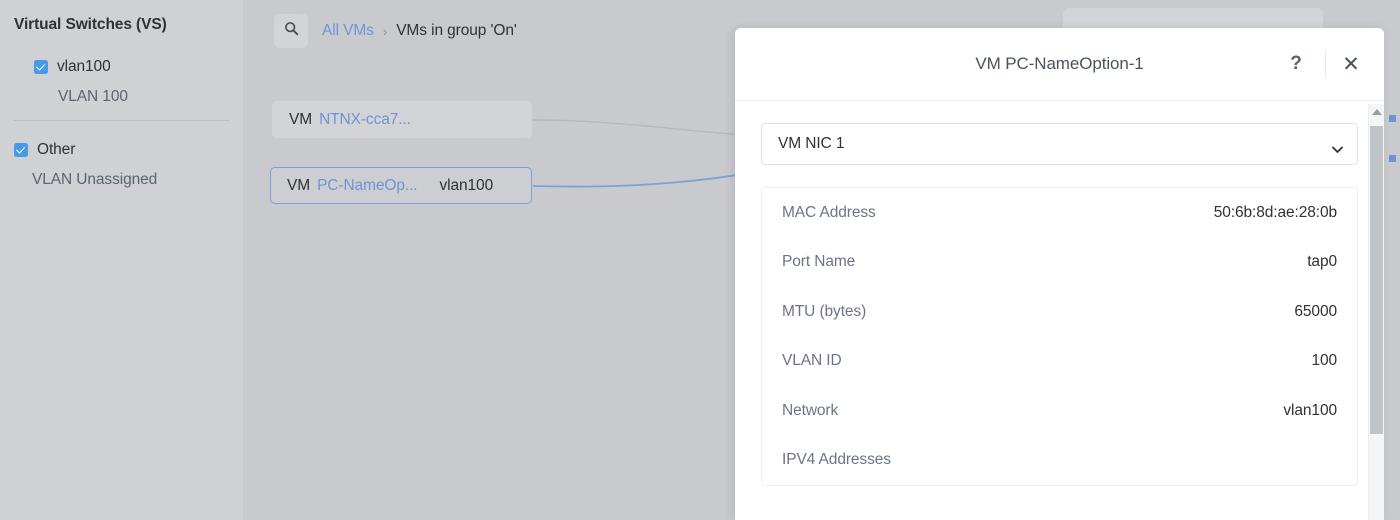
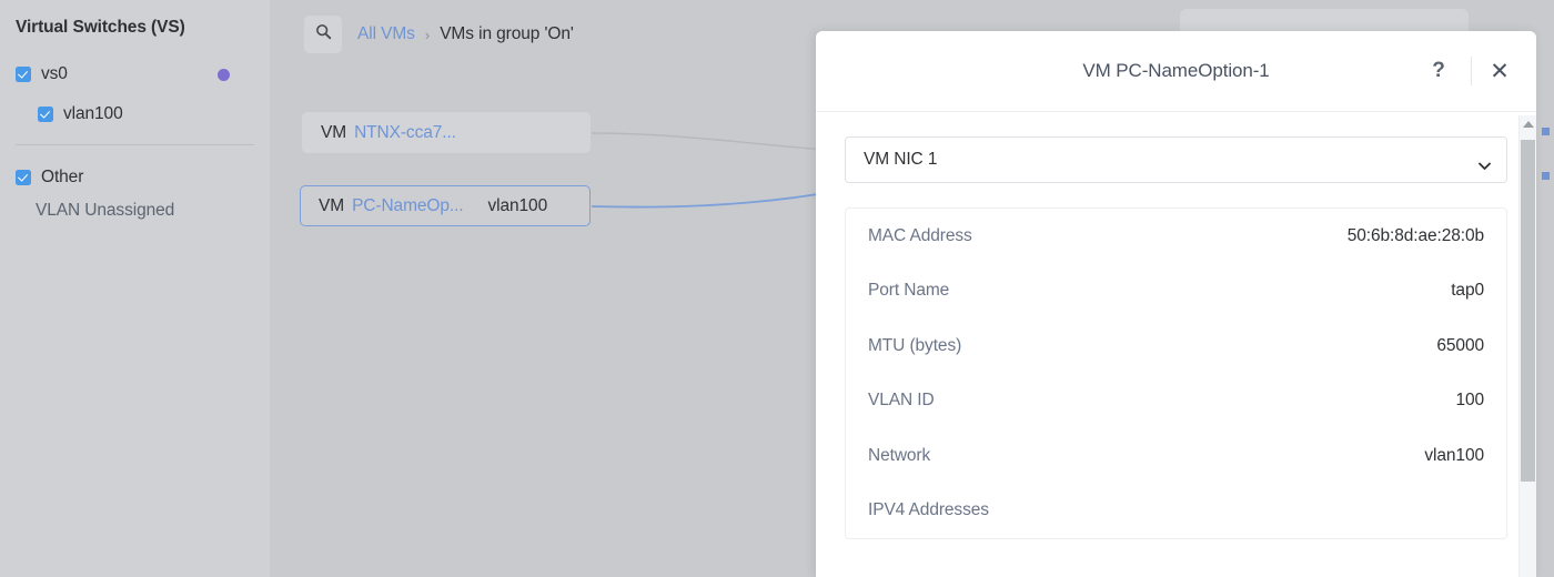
  Virtual Switches (VS)
+ vs0
  vlan100
- VLAN 100
  Other
  VLAN Unassigned
  All VMs
  ›
  VMs in group 'On'
  VM
  NTNX-cca7...
  VM
  PC-NameOp...
  vlan100
  VM PC-NameOption-1
  ?
  ✕
  VM NIC 1
  MAC Address
  50:6b:8d:ae:28:0b
  Port Name
  tap0
  MTU (bytes)
  65000
  VLAN ID
  100
  Network
  vlan100
  IPV4 Addresses
